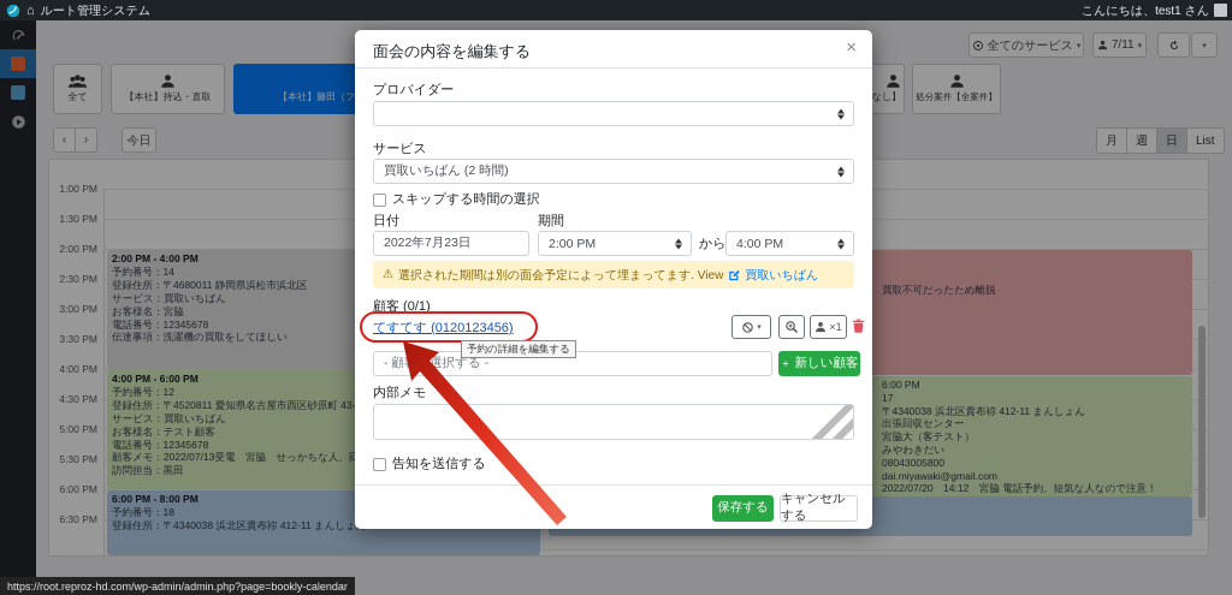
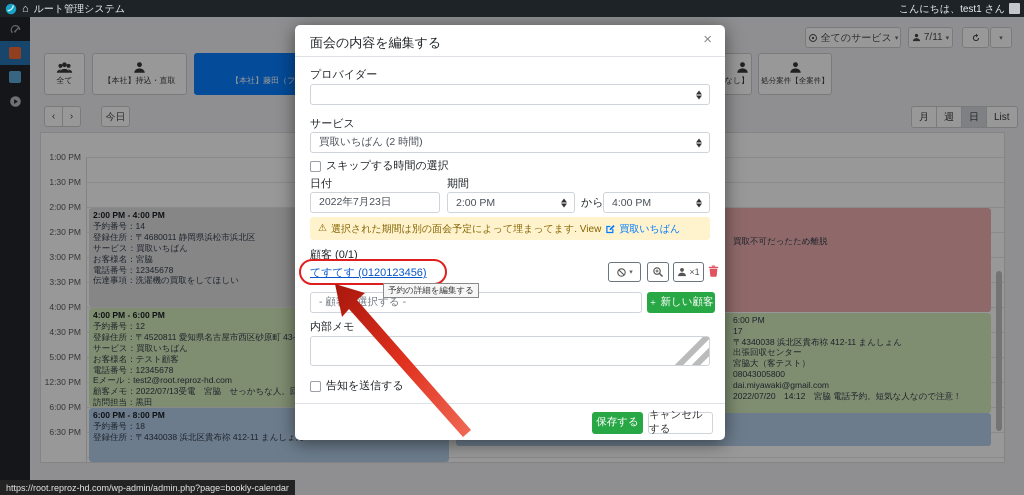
  ⌂
  ルート管理システム
  こんにちは、test1 さん
  全てのサービス
  7/11
  全て
  【本社】持込・直取
  なし】
  処分案件【全案件】
  ‹
  ›
  今日
  月
  週
  日
  List
  1:00 PM
  1:30 PM
  2:00 PM
  2:30 PM
  3:00 PM
  3:30 PM
  4:00 PM
  4:30 PM
  5:00 PM
- 5:30 PM
+ 12:30 PM
  6:00 PM
  6:30 PM
  2:00 PM - 4:00 PM
  予約番号：14
  登録住所：〒4680011 静岡県浜松市浜北区
  サービス：買取いちばん
  お客様名：宮脇
  電話番号：12345678
  伝達事項：洗濯機の買取をしてほしい
  4:00 PM - 6:00 PM
  予約番号：12
  登録住所：〒4520811 愛知県名古屋市西区砂原町 43
  サービス：買取いちばん
  お客様名：テスト顧客
  電話番号：12345678
+ Eメール：test2@root.reproz-hd.com
  顧客メモ：2022/07/13受電 宮脇 せっかちな人。
  訪問担当：黒田
  6:00 PM - 8:00 PM
  予約番号：18
  登録住所：〒4340038 浜北区貴布祢 412-11 まんしょ
  買取不可だったため離脱
  6:00 PM
  17
  〒4340038 浜北区貴布祢 412-11 まんしょん
  出張回収センター
  宮脇大（客テスト）
- みやわきだい
  08043005800
  dai.miyawaki@gmail.com
  2022/07/20 14:12 宮脇 電話予約。短気な人なので注意！
  面会の内容を編集する
  ×
  プロバイダー
  サービス
  買取いちばん (2 時間)
  スキップする時間の選択
  日付
  期間
  2022年7月23日
  2:00 PM
  から
  4:00 PM
  ⚠
  選択された期間は別の面会予定によって埋まってます. View
  買取いちばん
  顧客 (0/1)
  てすてす (0120123456)
  ×1
  - 顧選択する -
  ＋
  新しい顧客
  内部メモ
  告知を送信する
  保存する
  キャンセルする
  予約の詳細を編集する
  https://root.reproz-hd.com/wp-admin/admin.php?page=bookly-calendar
